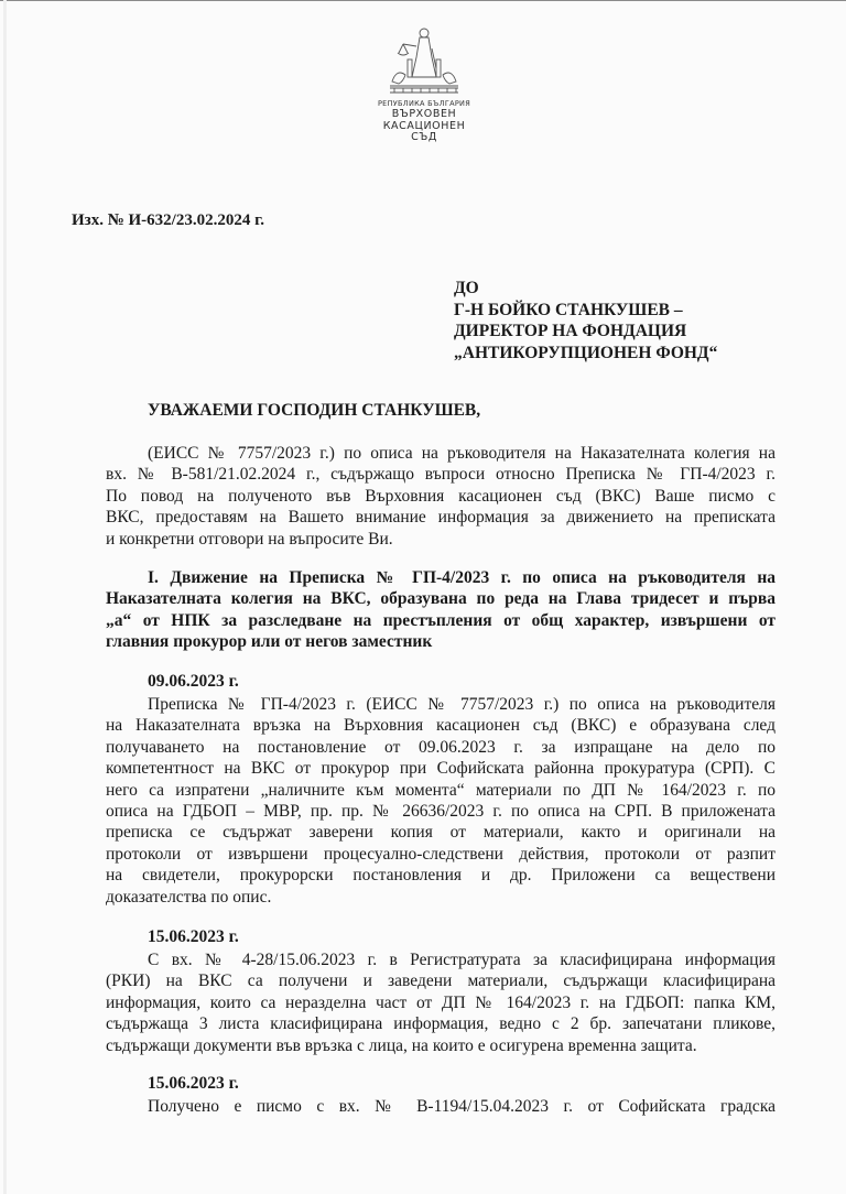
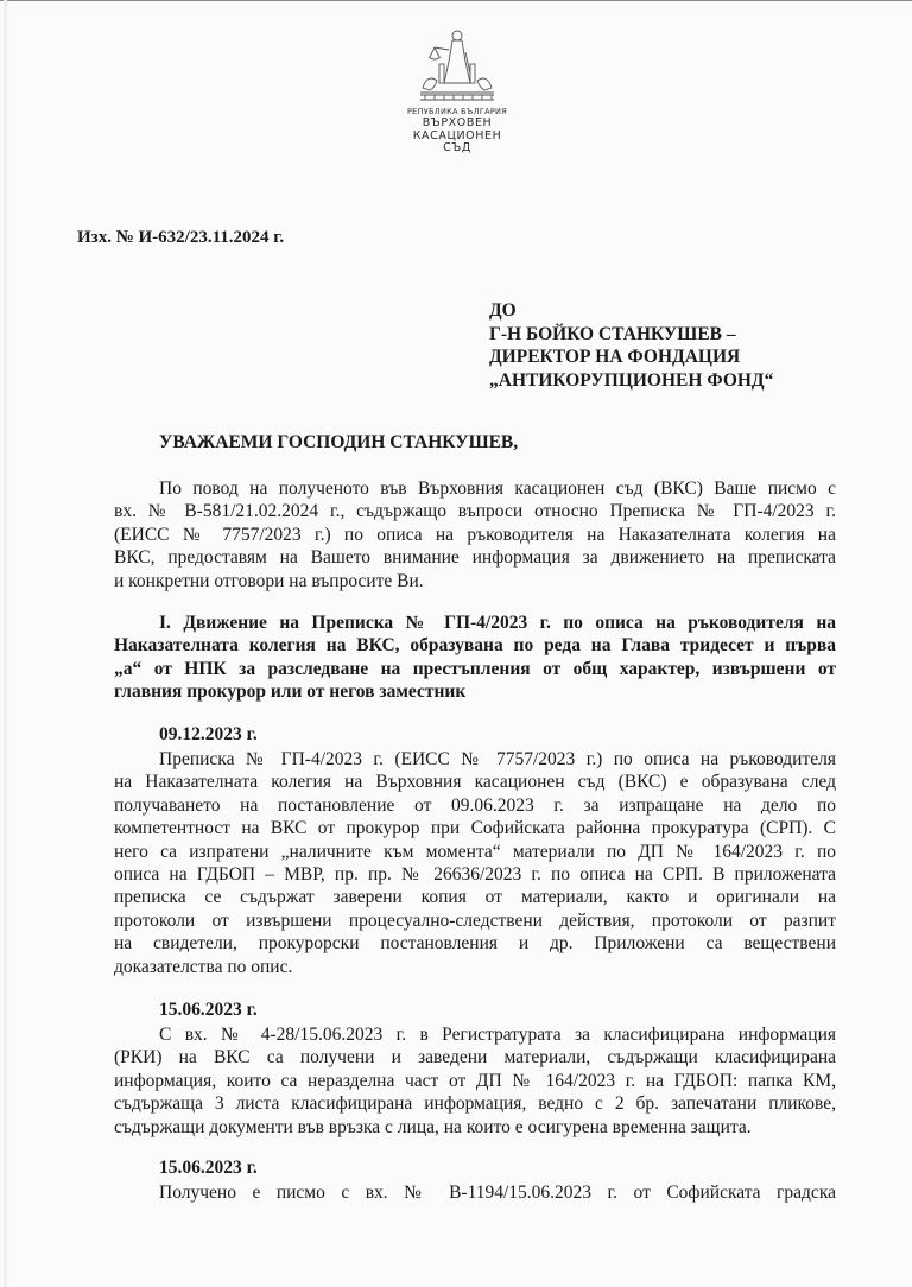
  РЕПУБЛИКА БЪЛГАРИЯ
  ВЪРХОВЕН
  КАСАЦИОНЕН
  СЪД
- Изх. № И-632/23.02.2024 г.
+ Изх. № И-632/23.11.2024 г.
  ДО
  Г-Н БОЙКО СТАНКУШЕВ –
  ДИРЕКТОР НА ФОНДАЦИЯ
  „АНТИКОРУПЦИОНЕН ФОНД“
  УВАЖАЕМИ ГОСПОДИН СТАНКУШЕВ,
- (ЕИСС № 7757/2023 г.) по описа на ръководителя на Наказателната колегия на
+ По повод на полученото във Върховния касационен съд (ВКС) Ваше писмо с
  вх. № В-581/21.02.2024 г., съдържащо въпроси относно Преписка № ГП-4/2023 г.
- По повод на полученото във Върховния касационен съд (ВКС) Ваше писмо с
+ (ЕИСС № 7757/2023 г.) по описа на ръководителя на Наказателната колегия на
  ВКС, предоставям на Вашето внимание информация за движението на преписката
  и конкретни отговори на въпросите Ви.
  I. Движение на Преписка № ГП-4/2023 г. по описа на ръководителя на
  Наказателната колегия на ВКС, образувана по реда на Глава тридесет и първа
  „а“ от НПК за разследване на престъпления от общ характер, извършени от
  главния прокурор или от негов заместник
- 09.06.2023 г.
+ 09.12.2023 г.
  Преписка № ГП-4/2023 г. (ЕИСС № 7757/2023 г.) по описа на ръководителя
- на Наказателната връзка на Върховния касационен съд (ВКС) е образувана след
+ на Наказателната колегия на Върховния касационен съд (ВКС) е образувана след
  получаването на постановление от 09.06.2023 г. за изпращане на дело по
  компетентност на ВКС от прокурор при Софийската районна прокуратура (СРП). С
  него са изпратени „наличните към момента“ материали по ДП № 164/2023 г. по
  описа на ГДБОП – МВР, пр. пр. № 26636/2023 г. по описа на СРП. В приложената
  преписка се съдържат заверени копия от материали, както и оригинали на
  протоколи от извършени процесуално-следствени действия, протоколи от разпит
  на свидетели, прокурорски постановления и др. Приложени са веществени
  доказателства по опис.
  15.06.2023 г.
  С вх. № 4-28/15.06.2023 г. в Регистратурата за класифицирана информация
  (РКИ) на ВКС са получени и заведени материали, съдържащи класифицирана
  информация, които са неразделна част от ДП № 164/2023 г. на ГДБОП: папка КМ,
  съдържаща 3 листа класифицирана информация, ведно с 2 бр. запечатани пликове,
  съдържащи документи във връзка с лица, на които е осигурена временна защита.
  15.06.2023 г.
- Получено е писмо с вх. № В-1194/15.04.2023 г. от Софийската градска
+ Получено е писмо с вх. № В-1194/15.06.2023 г. от Софийската градска
